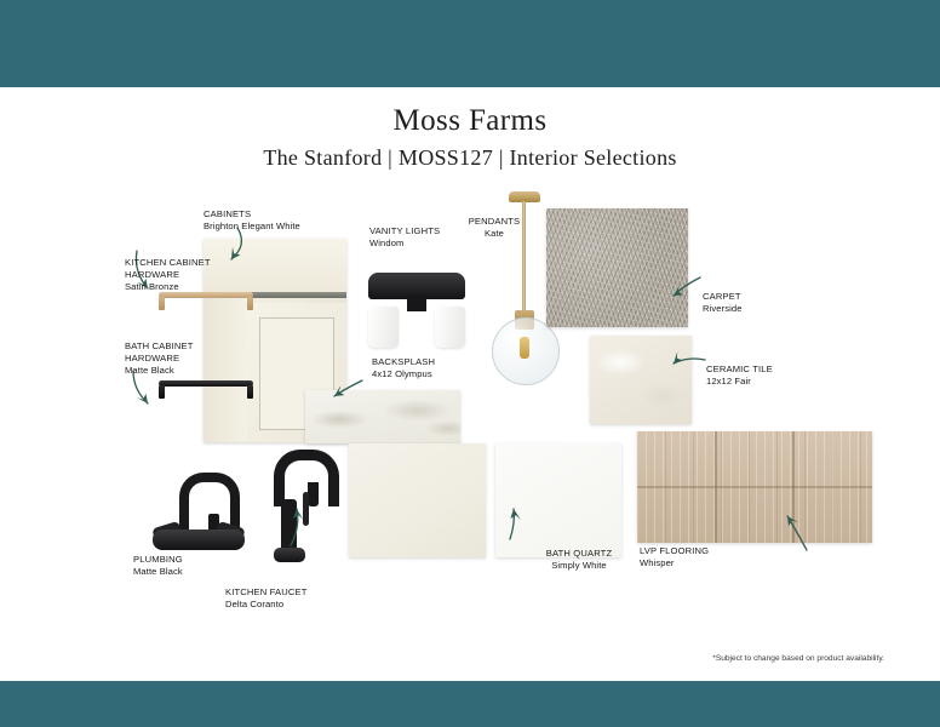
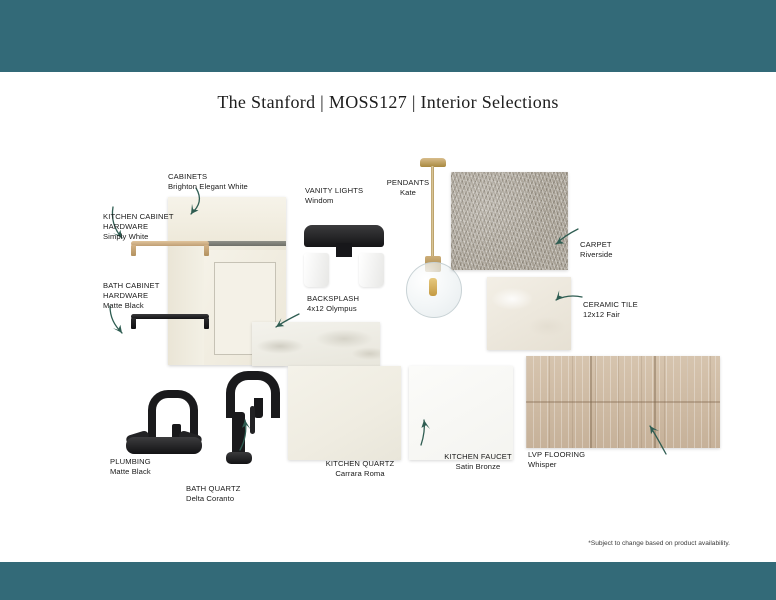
- Moss Farms
  The Stanford | MOSS127 | Interior Selections
  CABINETS
  Brighton Elegant White
  KITCHEN CABINET
  HARDWARE
- Satin Bronze
+ Simply White
  BATH CABINET
  HARDWARE
  Matte Black
  VANITY LIGHTS
  Windom
  PENDANTS
  Kate
  BACKSPLASH
  4x12 Olympus
  CARPET
  Riverside
  CERAMIC TILE
  12x12 Fair
  PLUMBING
  Matte Black
- KITCHEN FAUCET
+ BATH QUARTZ
  Delta Coranto
+ KITCHEN QUARTZ
+ Carrara Roma
- BATH QUARTZ
+ KITCHEN FAUCET
- Simply White
+ Satin Bronze
  LVP FLOORING
  Whisper
